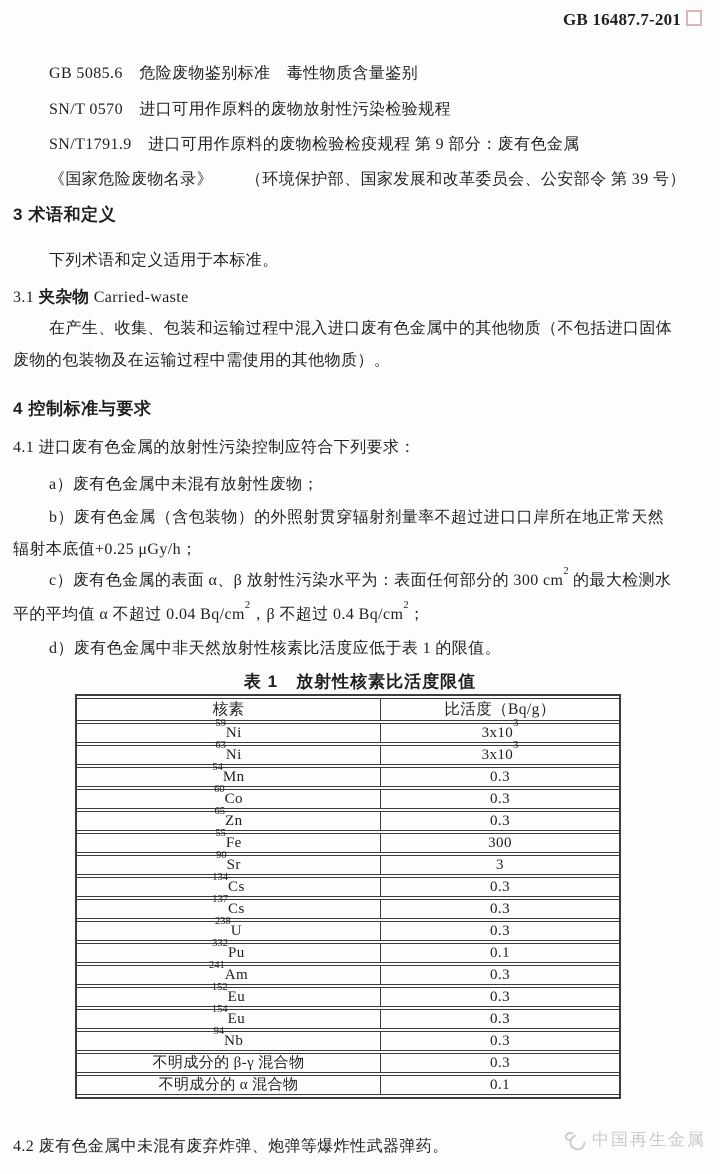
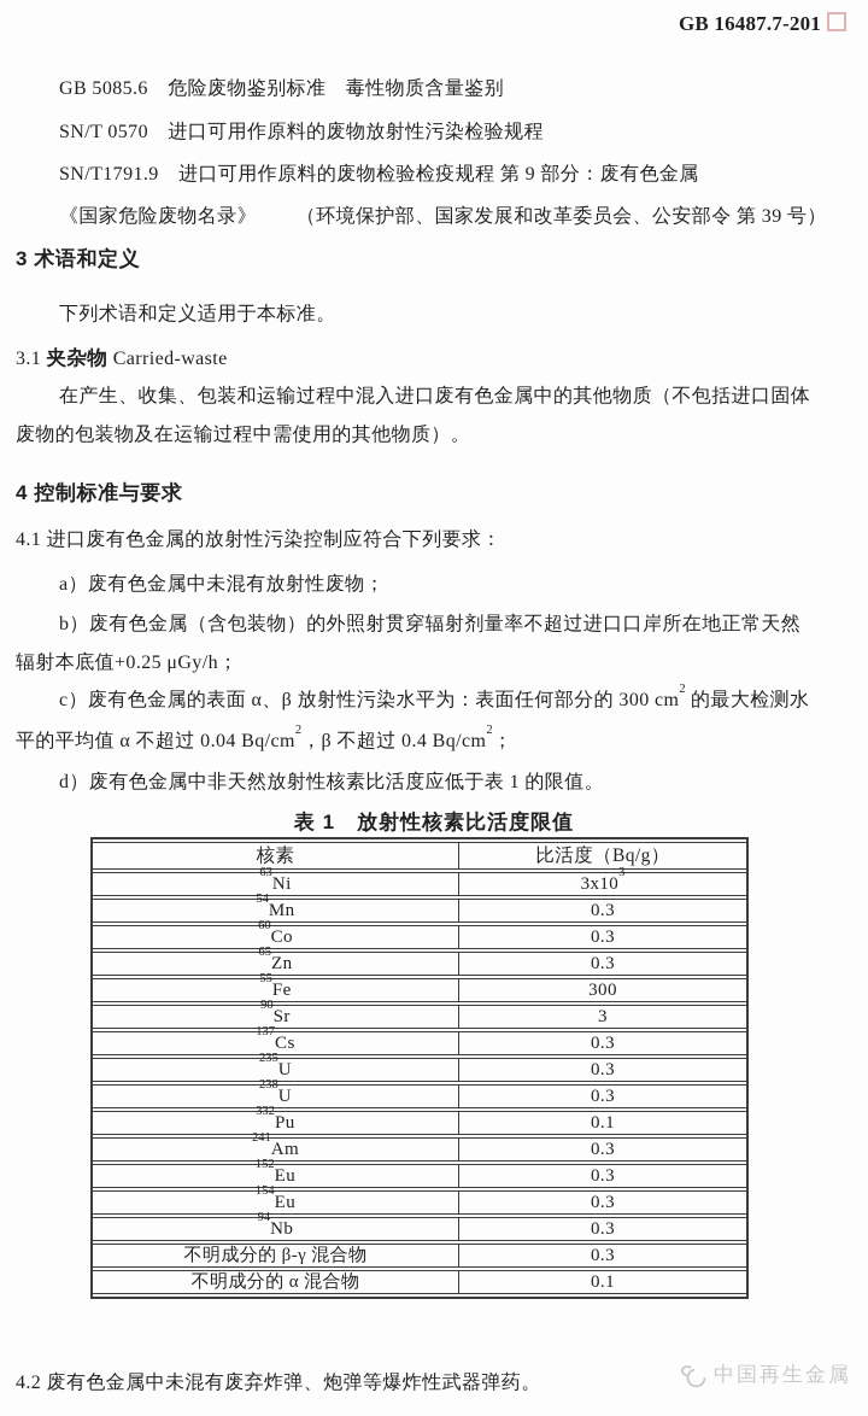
  GB 16487.7-201
  GB 5085.6 危险废物鉴别标准 毒性物质含量鉴别
  SN/T 0570 进口可用作原料的废物放射性污染检验规程
  SN/T1791.9 进口可用作原料的废物检验检疫规程 第 9 部分：废有色金属
  《国家危险废物名录》 （环境保护部、国家发展和改革委员会、公安部令 第 39 号）
  3 术语和定义
  下列术语和定义适用于本标准。
  3.1 夹杂物 Carried-waste
  在产生、收集、包装和运输过程中混入进口废有色金属中的其他物质（不包括进口固体
  废物的包装物及在运输过程中需使用的其他物质）。
  4 控制标准与要求
  4.1 进口废有色金属的放射性污染控制应符合下列要求：
  a）废有色金属中未混有放射性废物；
  b）废有色金属（含包装物）的外照射贯穿辐射剂量率不超过进口口岸所在地正常天然
  辐射本底值+0.25 μGy/h；
  c）废有色金属的表面 α、β 放射性污染水平为：表面任何部分的 300 cm2 的最大检测水
  平的平均值 α 不超过 0.04 Bq/cm2，β 不超过 0.4 Bq/cm2；
  d）废有色金属中非天然放射性核素比活度应低于表 1 的限值。
  表 1 放射性核素比活度限值
  核素	比活度（Bq/g）
- 59Ni	3x103
  63Ni	3x103
  54Mn	0.3
  60Co	0.3
  65Zn	0.3
  55Fe	300
  90Sr	3
- 134Cs	0.3
  137Cs	0.3
+ 235U	0.3
  238U	0.3
  332Pu	0.1
  241Am	0.3
  152Eu	0.3
  154Eu	0.3
  94Nb	0.3
  不明成分的 β-γ 混合物	0.3
  不明成分的 α 混合物	0.1
  4.2 废有色金属中未混有废弃炸弹、炮弹等爆炸性武器弹药。
  中国再生金属
